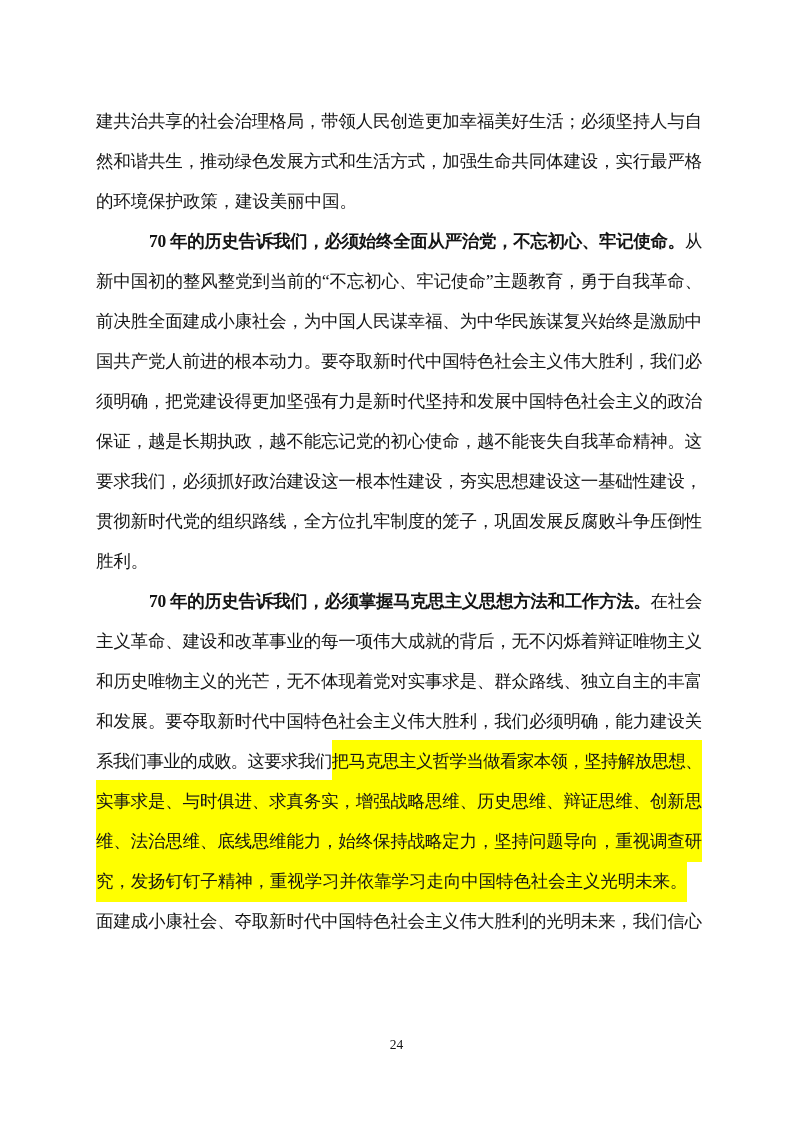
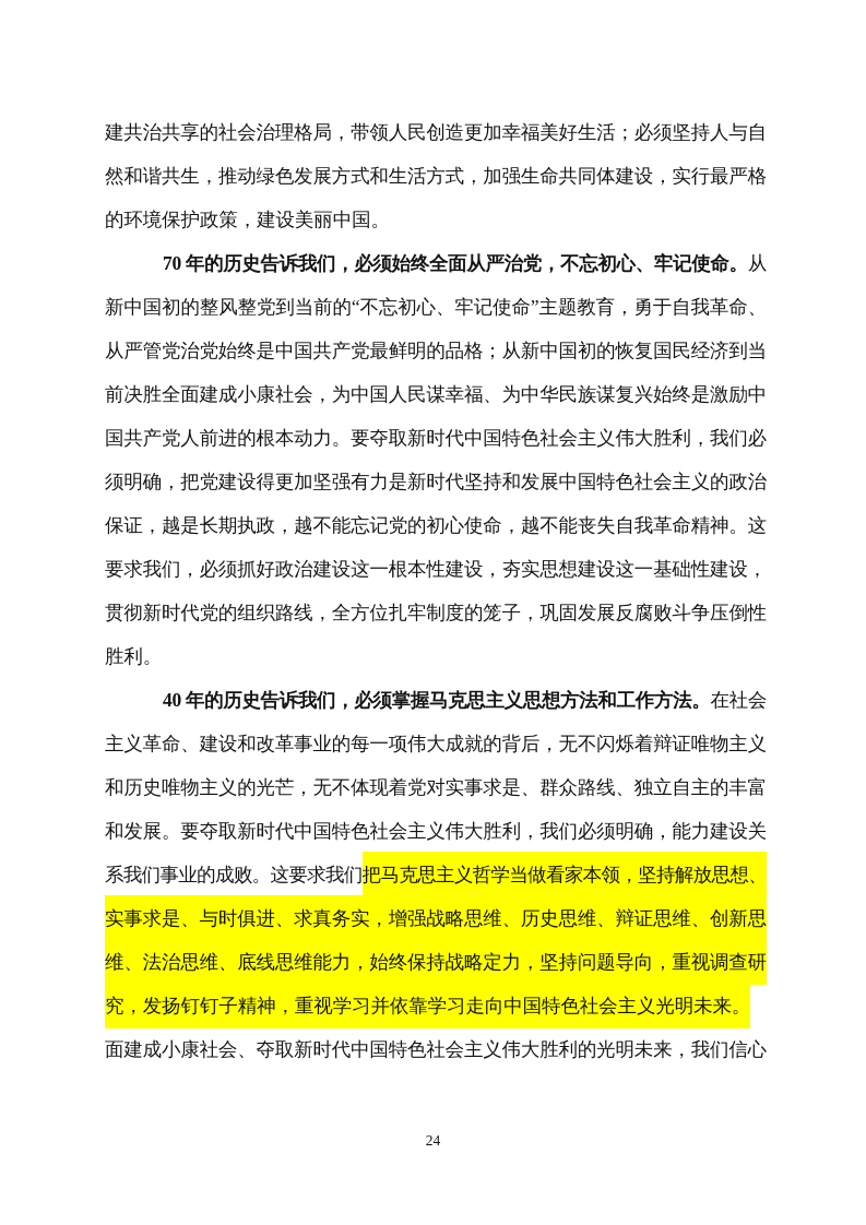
  建共治共享的社会治理格局，带领人民创造更加幸福美好生活；必须坚持人与自
  然和谐共生，推动绿色发展方式和生活方式，加强生命共同体建设，实行最严格
  的环境保护政策，建设美丽中国。
  70 年的历史告诉我们，必须始终全面从严治党，不忘初心、牢记使命。从
  新中国初的整风整党到当前的“不忘初心、牢记使命”主题教育，勇于自我革命、
+ 从严管党治党始终是中国共产党最鲜明的品格；从新中国初的恢复国民经济到当
  前决胜全面建成小康社会，为中国人民谋幸福、为中华民族谋复兴始终是激励中
  国共产党人前进的根本动力。要夺取新时代中国特色社会主义伟大胜利，我们必
  须明确，把党建设得更加坚强有力是新时代坚持和发展中国特色社会主义的政治
  保证，越是长期执政，越不能忘记党的初心使命，越不能丧失自我革命精神。这
  要求我们，必须抓好政治建设这一根本性建设，夯实思想建设这一基础性建设，
  贯彻新时代党的组织路线，全方位扎牢制度的笼子，巩固发展反腐败斗争压倒性
  胜利。
- 70 年的历史告诉我们，必须掌握马克思主义思想方法和工作方法。在社会
+ 40 年的历史告诉我们，必须掌握马克思主义思想方法和工作方法。在社会
  主义革命、建设和改革事业的每一项伟大成就的背后，无不闪烁着辩证唯物主义
  和历史唯物主义的光芒，无不体现着党对实事求是、群众路线、独立自主的丰富
  和发展。要夺取新时代中国特色社会主义伟大胜利，我们必须明确，能力建设关
  系我们事业的成败。这要求我们把马克思主义哲学当做看家本领，坚持解放思想、
  实事求是、与时俱进、求真务实，增强战略思维、历史思维、辩证思维、创新思
  维、法治思维、底线思维能力，始终保持战略定力，坚持问题导向，重视调查研
  究，发扬钉钉子精神，重视学习并依靠学习走向中国特色社会主义光明未来。
  面建成小康社会、夺取新时代中国特色社会主义伟大胜利的光明未来，我们信心
  24
